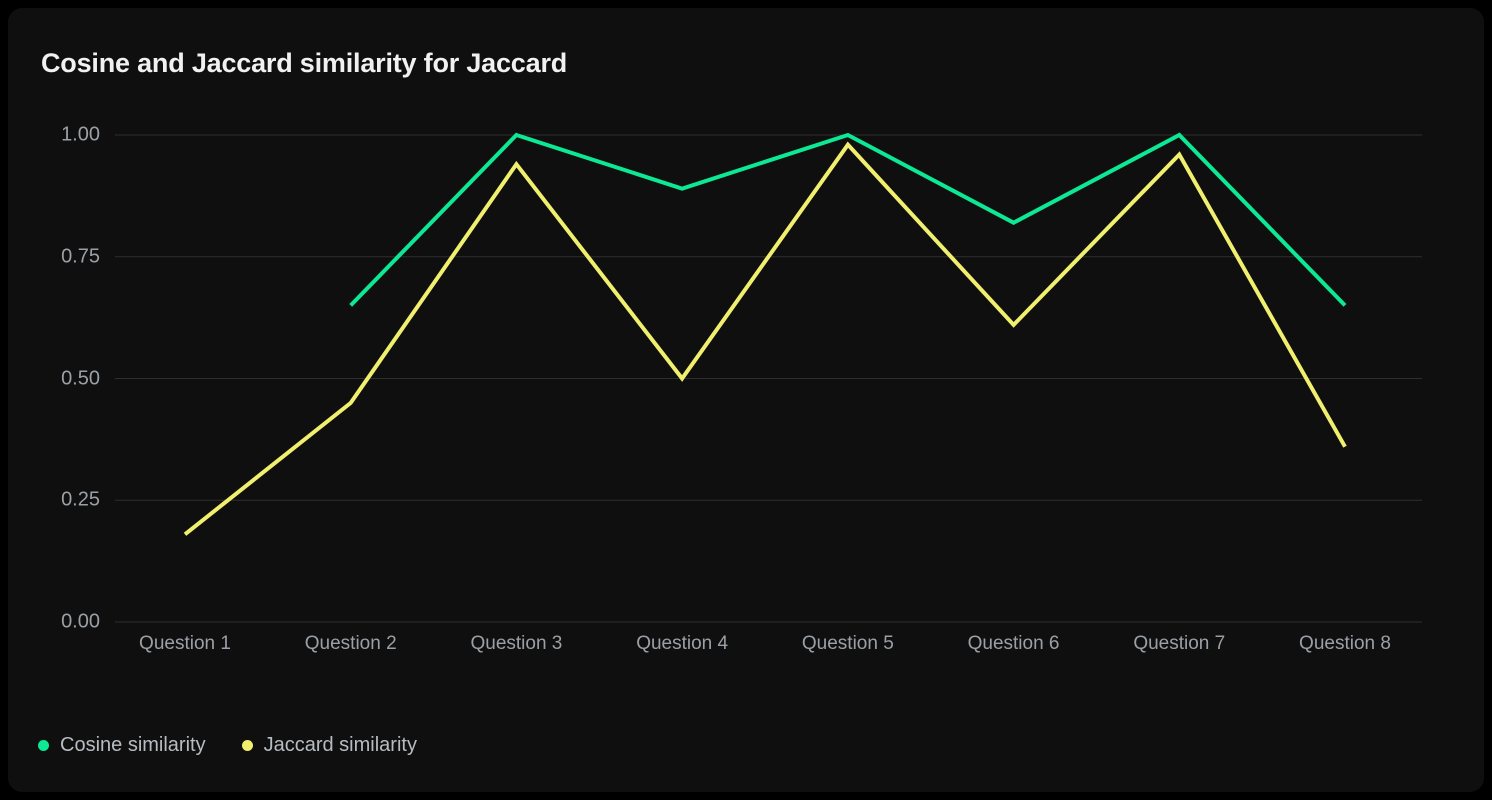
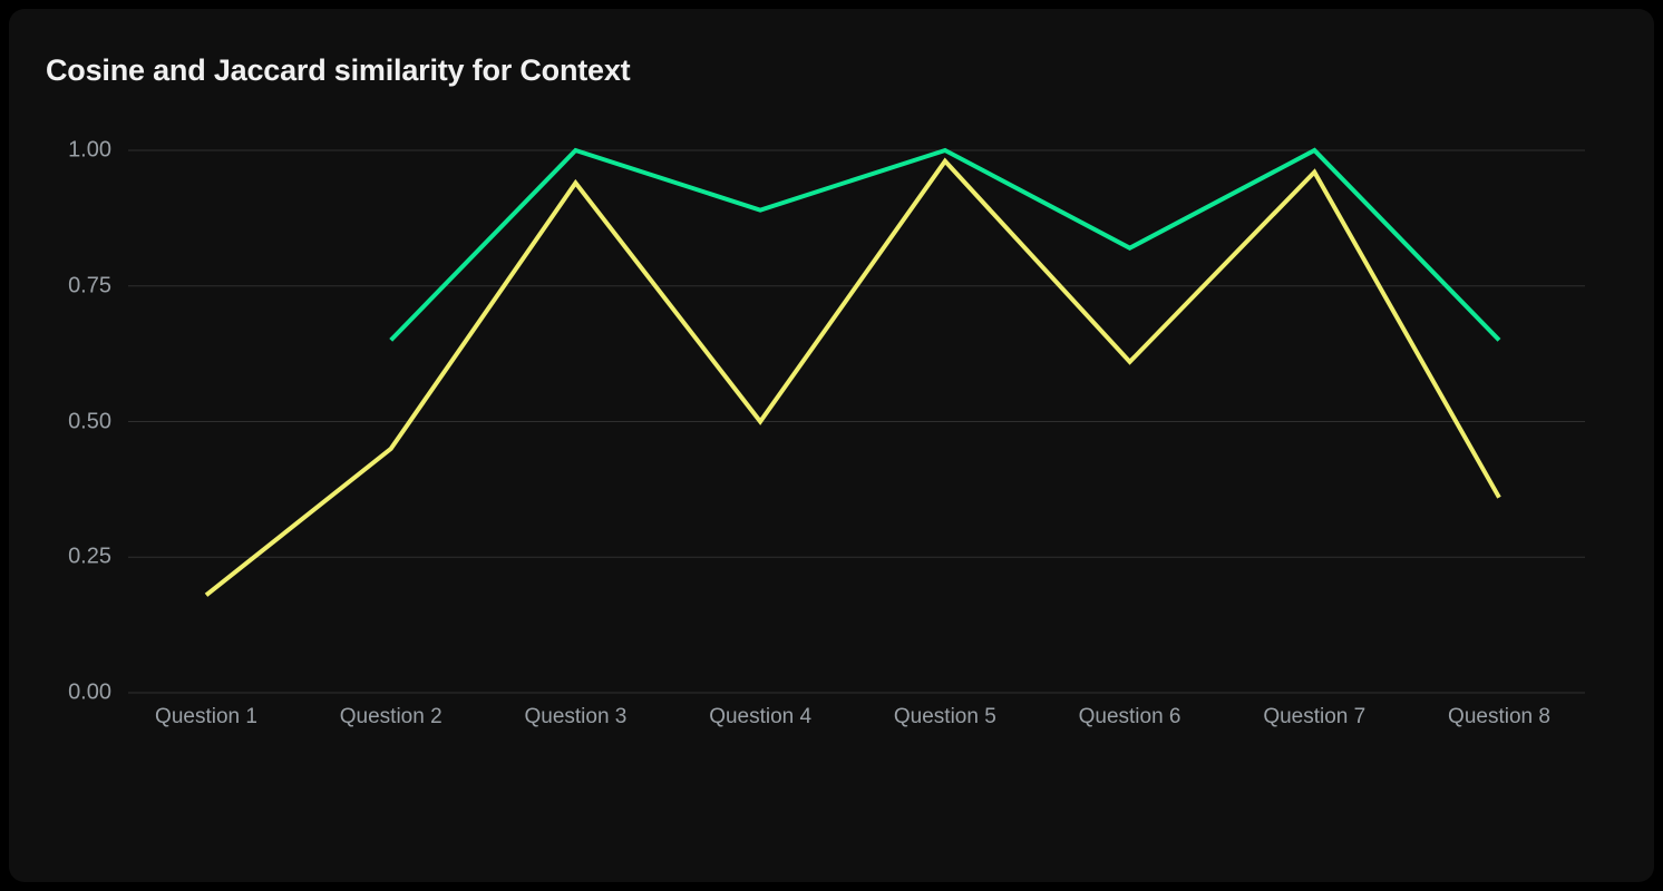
- Cosine and Jaccard similarity for Jaccard
+ Cosine and Jaccard similarity for Context
  0.00
  0.25
  0.50
  0.75
  1.00
  Question 1
  Question 2
  Question 3
  Question 4
  Question 5
  Question 6
  Question 7
  Question 8
- Cosine similarity
- Jaccard similarity
